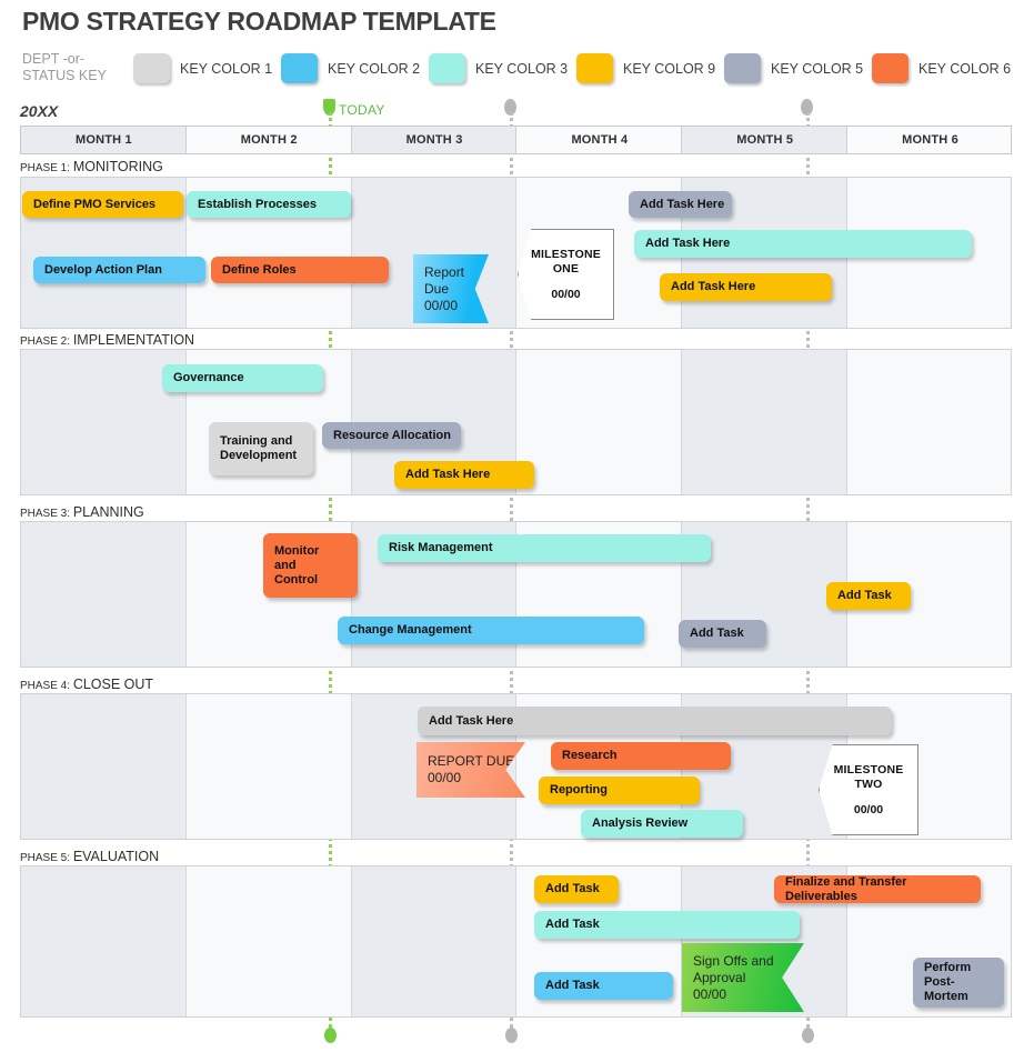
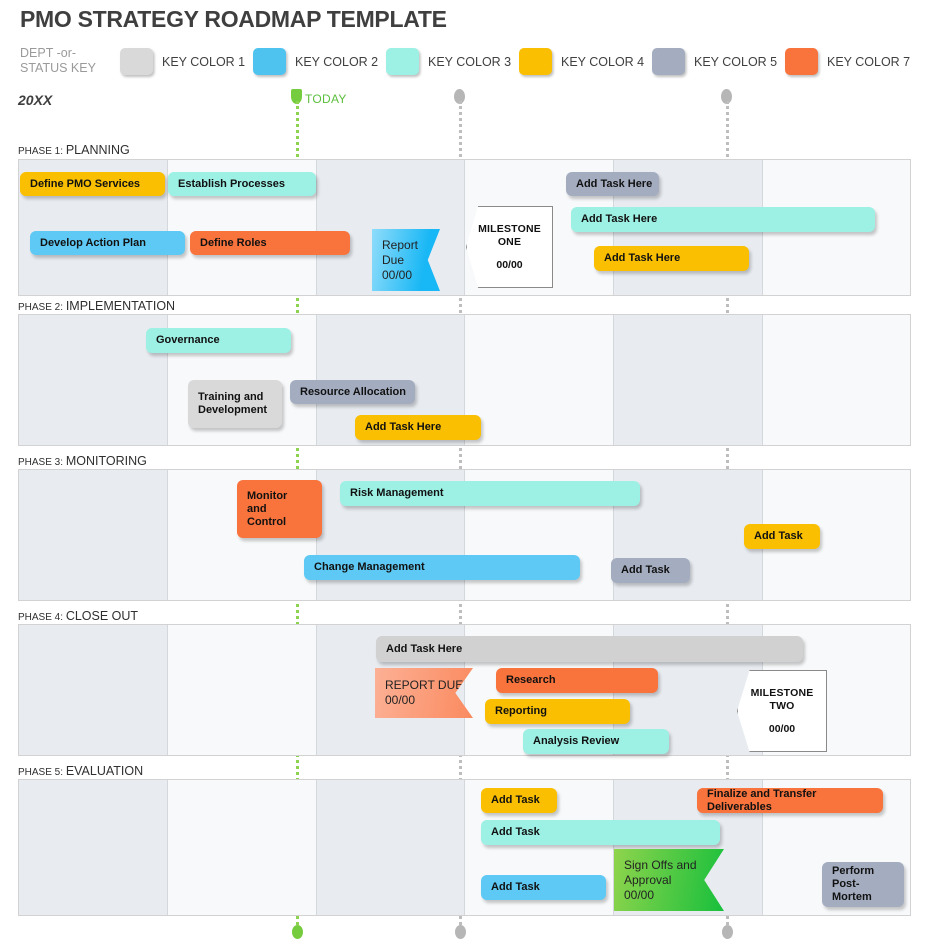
  PMO STRATEGY ROADMAP TEMPLATE
  DEPT -or-
  STATUS KEY
  KEY COLOR 1
  KEY COLOR 2
  KEY COLOR 3
- KEY COLOR 9
+ KEY COLOR 4
  KEY COLOR 5
- KEY COLOR 6
+ KEY COLOR 7
  20XX
  TODAY
- MONTH 1
- MONTH 2
- MONTH 3
- MONTH 4
- MONTH 5
- MONTH 6
- PHASE 1: MONITORING
+ PHASE 1: PLANNING
  Define PMO Services
  Establish Processes
  Develop Action Plan
  Define Roles
  Add Task Here
  Add Task Here
  Add Task Here
  Report
  Due
  00/00
  MILESTONE
  ONE
  00/00
  PHASE 2: IMPLEMENTATION
  Governance
  Training and
  Development
  Resource Allocation
  Add Task Here
- PHASE 3: PLANNING
+ PHASE 3: MONITORING
  Monitor
  and
  Control
  Risk Management
  Add Task
  Change Management
  Add Task
  PHASE 4: CLOSE OUT
  Add Task Here
  Research
  Reporting
  Analysis Review
  REPORT DUE
  00/00
  MILESTONE
  TWO
  00/00
  PHASE 5: EVALUATION
  Add Task
  Finalize and Transfer Deliverables
  Add Task
  Add Task
  Perform
  Post-Mortem
  Sign Offs and
  Approval
  00/00
